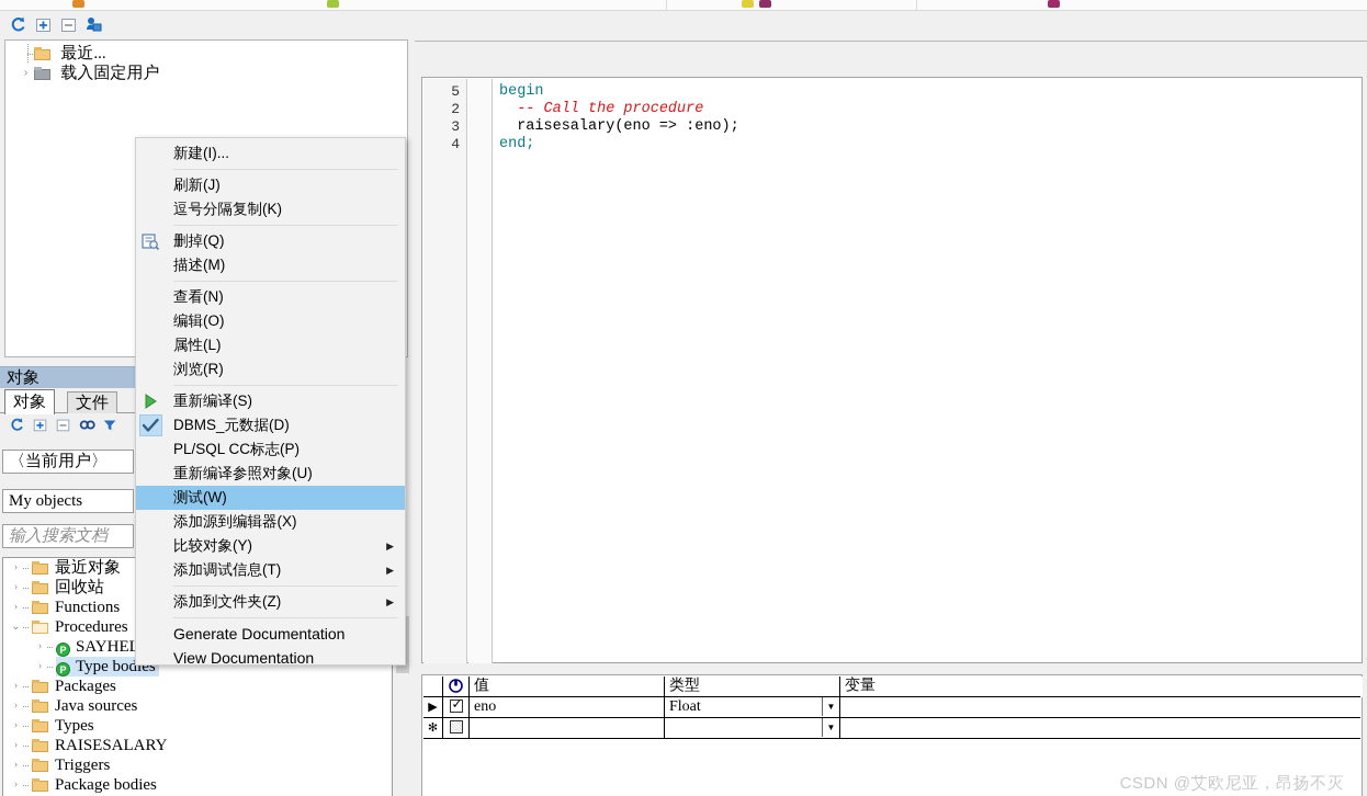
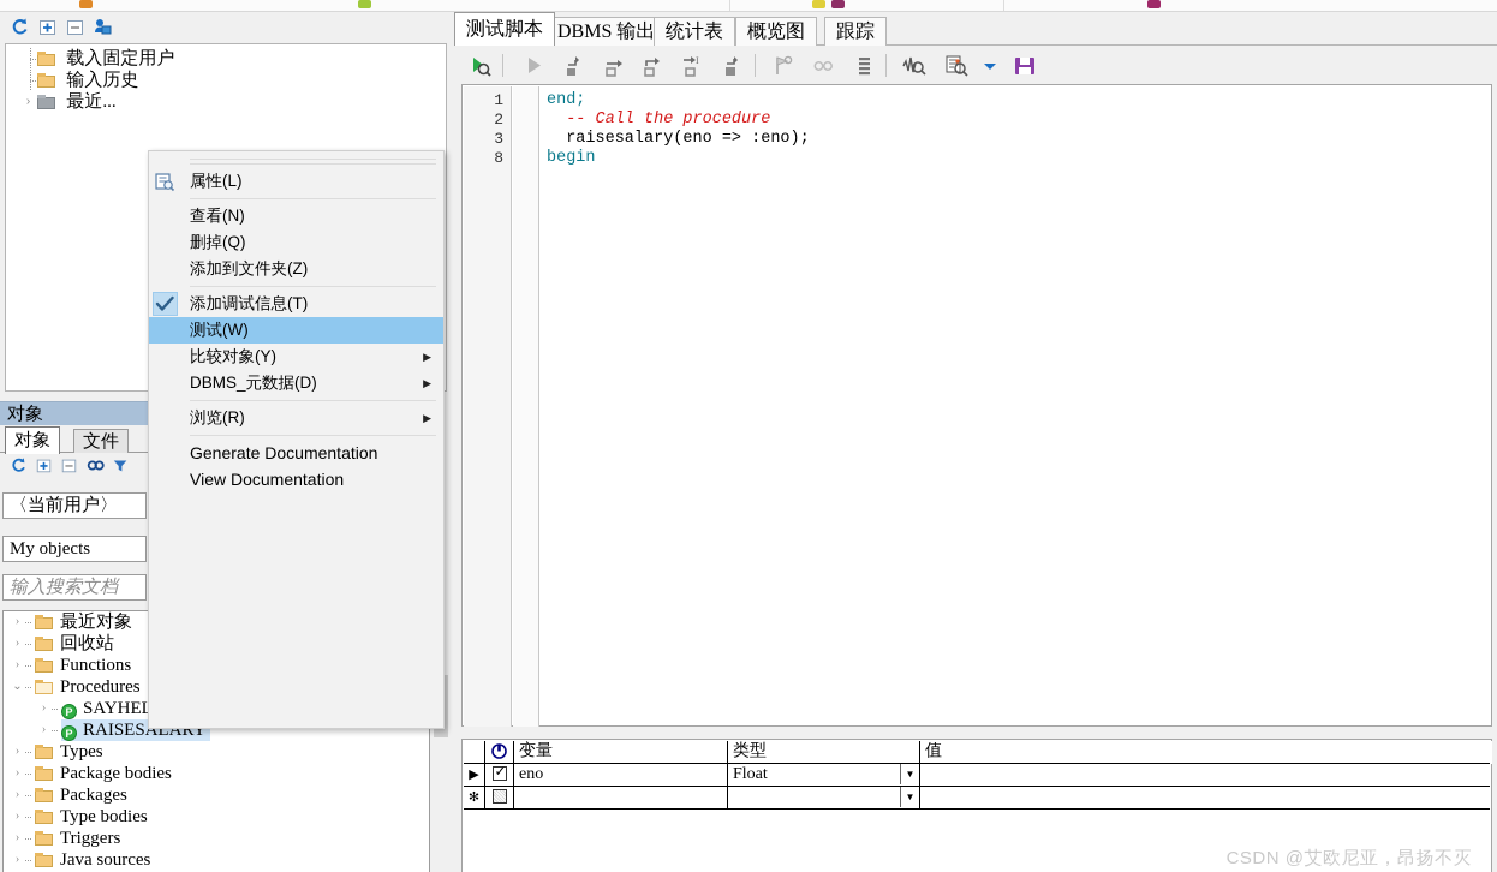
- 最近...
+ 载入固定用户
+ 输入历史
  ›
- 载入固定用户
+ 最近...
  对象
  对象
  文件
  〈当前用户〉
  My objects
  输入搜索文档
  ›
  最近对象
  ›
  回收站
  ›
  Functions
  ⌄
  Procedures
  ›
  ›
- P Type bodies
+ P RAISESALARY
  ›
- Packages
+ Types
  ›
- Java sources
+ Package bodies
  ›
- Types
+ Packages
  ›
- RAISESALARY
+ Type bodies
  ›
  Triggers
  ›
- Package bodies
+ Java sources
- 新建(I)...
- 刷新(J)
- 逗号分隔复制(K)
- 删掉(Q)
+ 属性(L)
- 描述(M)
  查看(N)
- 编辑(O)
- 属性(L)
+ 删掉(Q)
- 浏览(R)
+ 添加到文件夹(Z)
- 重新编译(S)
- DBMS_元数据(D)
+ 添加调试信息(T)
- PL/SQL CC标志(P)
- 重新编译参照对象(U)
  测试(W)
- 添加源到编辑器(X)
  比较对象(Y)
  ▶
- 添加调试信息(T)
+ DBMS_元数据(D)
  ▶
- 添加到文件夹(Z)
+ 浏览(R)
  ▶
  Generate Documentation
  View Documentation
+ 测试脚本
+ DBMS 输出
+ 统计表
+ 概览图
+ 跟踪
+ I
- 5
+ 1
  2
  3
- 4
+ 8
- begin
+ end;
  -- Call the procedure
  raisesalary(eno => :eno);
- end;
+ begin
- 值
+ 变量
  类型
- 变量
+ 值
  ▶
  eno
  ▼
  Float
  ✻
  ▼
  CSDN @艾欧尼亚，昂扬不灭
